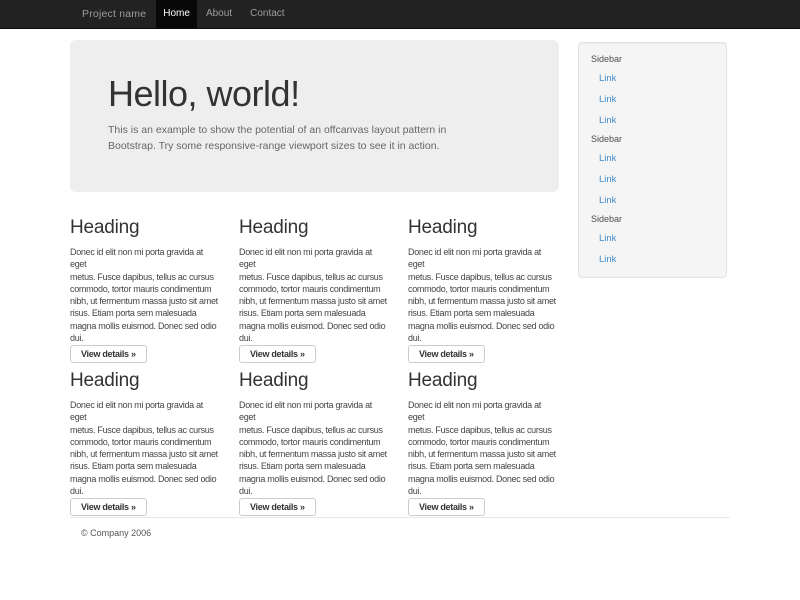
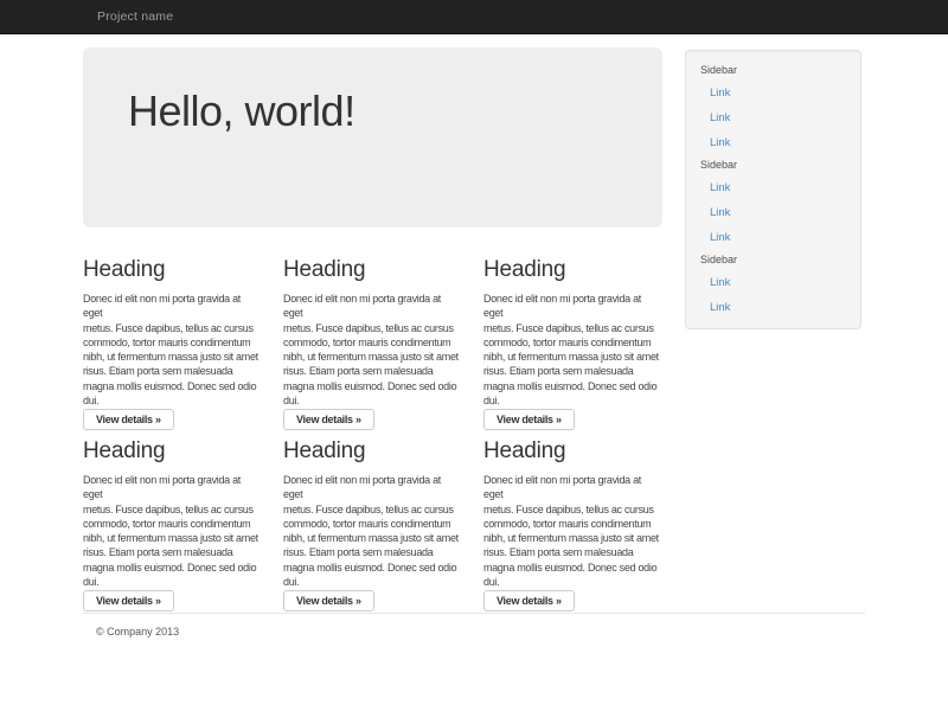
  Project name
- Home
- About
- Contact
  Hello, world!
- This is an example to show the potential of an offcanvas layout pattern in
- Bootstrap. Try some responsive-range viewport sizes to see it in action.
  Sidebar
  Link
  Link
  Link
  Sidebar
  Link
  Link
  Link
  Sidebar
  Link
  Link
  Heading
  Donec id elit non mi porta gravida at eget
  metus. Fusce dapibus, tellus ac cursus
  commodo, tortor mauris condimentum
  nibh, ut fermentum massa justo sit amet
  risus. Etiam porta sem malesuada
  magna mollis euismod. Donec sed odio
  dui.
  View details »
  Heading
  Donec id elit non mi porta gravida at eget
  metus. Fusce dapibus, tellus ac cursus
  commodo, tortor mauris condimentum
  nibh, ut fermentum massa justo sit amet
  risus. Etiam porta sem malesuada
  magna mollis euismod. Donec sed odio
  dui.
  View details »
  Heading
  Donec id elit non mi porta gravida at eget
  metus. Fusce dapibus, tellus ac cursus
  commodo, tortor mauris condimentum
  nibh, ut fermentum massa justo sit amet
  risus. Etiam porta sem malesuada
  magna mollis euismod. Donec sed odio
  dui.
  View details »
  Heading
  Donec id elit non mi porta gravida at eget
  metus. Fusce dapibus, tellus ac cursus
  commodo, tortor mauris condimentum
  nibh, ut fermentum massa justo sit amet
  risus. Etiam porta sem malesuada
  magna mollis euismod. Donec sed odio
  dui.
  View details »
  Heading
  Donec id elit non mi porta gravida at eget
  metus. Fusce dapibus, tellus ac cursus
  commodo, tortor mauris condimentum
  nibh, ut fermentum massa justo sit amet
  risus. Etiam porta sem malesuada
  magna mollis euismod. Donec sed odio
  dui.
  View details »
  Heading
  Donec id elit non mi porta gravida at eget
  metus. Fusce dapibus, tellus ac cursus
  commodo, tortor mauris condimentum
  nibh, ut fermentum massa justo sit amet
  risus. Etiam porta sem malesuada
  magna mollis euismod. Donec sed odio
  dui.
  View details »
- © Company 2006
+ © Company 2013
